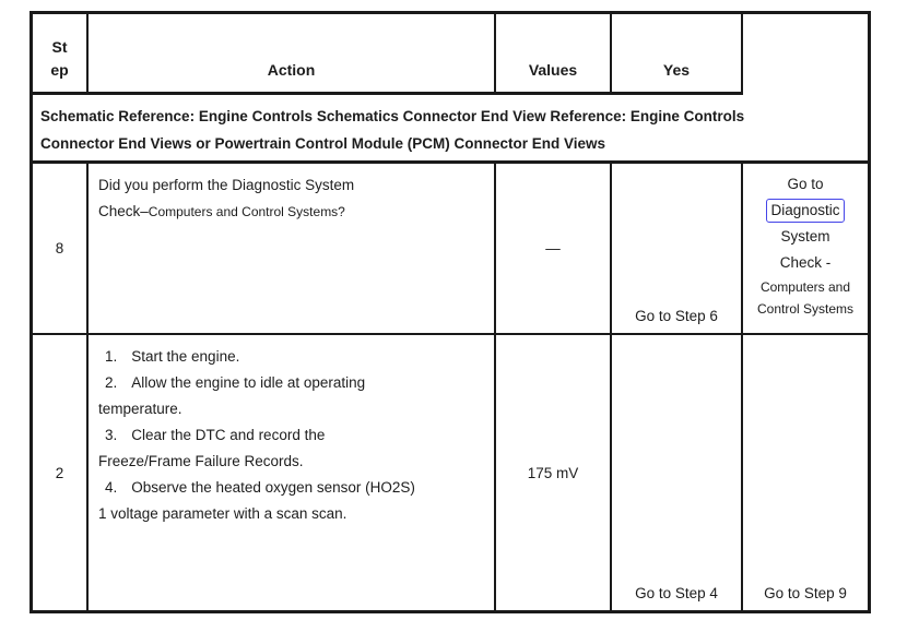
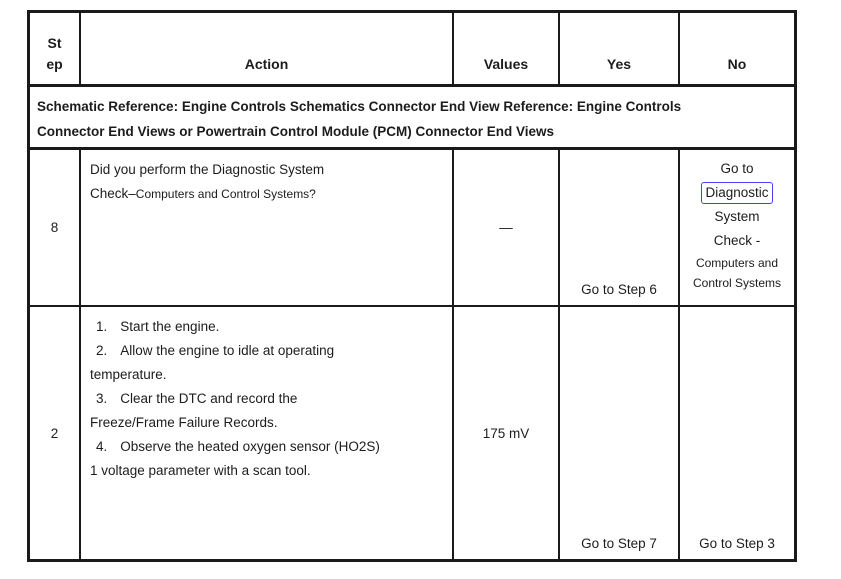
  St
  ep
  Action
  Values
  Yes
+ No
  Schematic Reference: Engine Controls Schematics Connector End View Reference: Engine Controls
  Connector End Views or Powertrain Control Module (PCM) Connector End Views
  8
  Did you perform the Diagnostic System
  Check–Computers and Control Systems?
  —
  Go to Step 6
  Go to
  Diagnostic
  System
  Check -
  Computers and
  Control Systems
  2
  1. Start the engine.
  2. Allow the engine to idle at operating
  temperature.
  3. Clear the DTC and record the
  Freeze/Frame Failure Records.
  4. Observe the heated oxygen sensor (HO2S)
- 1 voltage parameter with a scan scan.
+ 1 voltage parameter with a scan tool.
  175 mV
- Go to Step 4
+ Go to Step 7
- Go to Step 9
+ Go to Step 3
